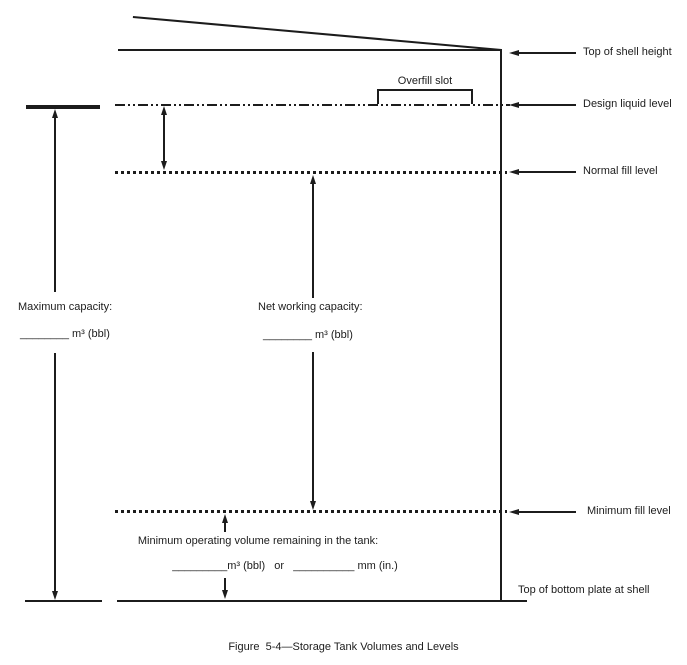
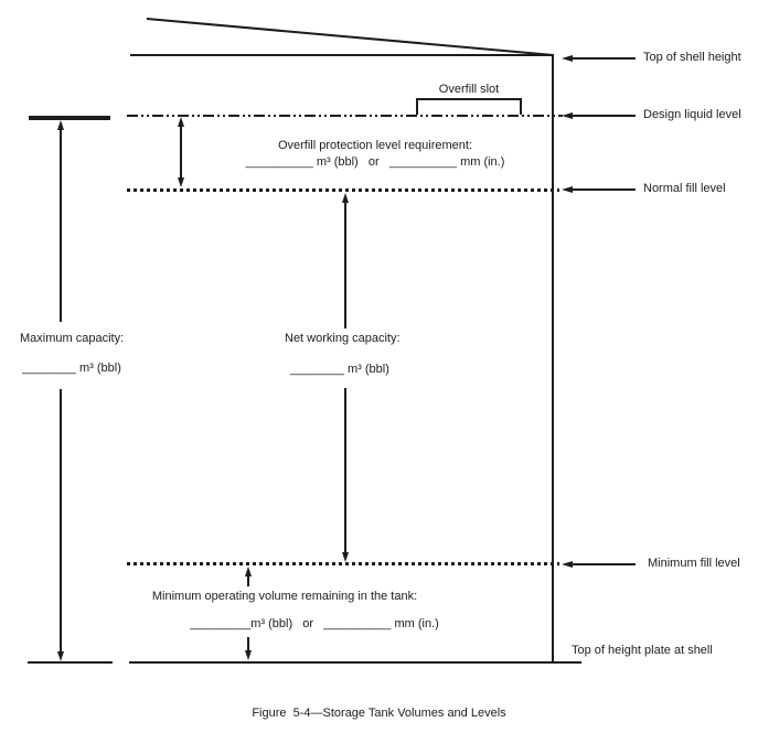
  Overfill slot
  Maximum capacity:
  ________ m³ (bbl)
+ Overfill protection level requirement:
+ __________ m³ (bbl) or __________ mm (in.)
  Net working capacity:
  ________ m³ (bbl)
  Minimum operating volume remaining in the tank:
  _________m³ (bbl) or __________ mm (in.)
  Top of shell height
  Design liquid level
  Normal fill level
  Minimum fill level
- Top of bottom plate at shell
+ Top of height plate at shell
  Figure 5-4—Storage Tank Volumes and Levels
